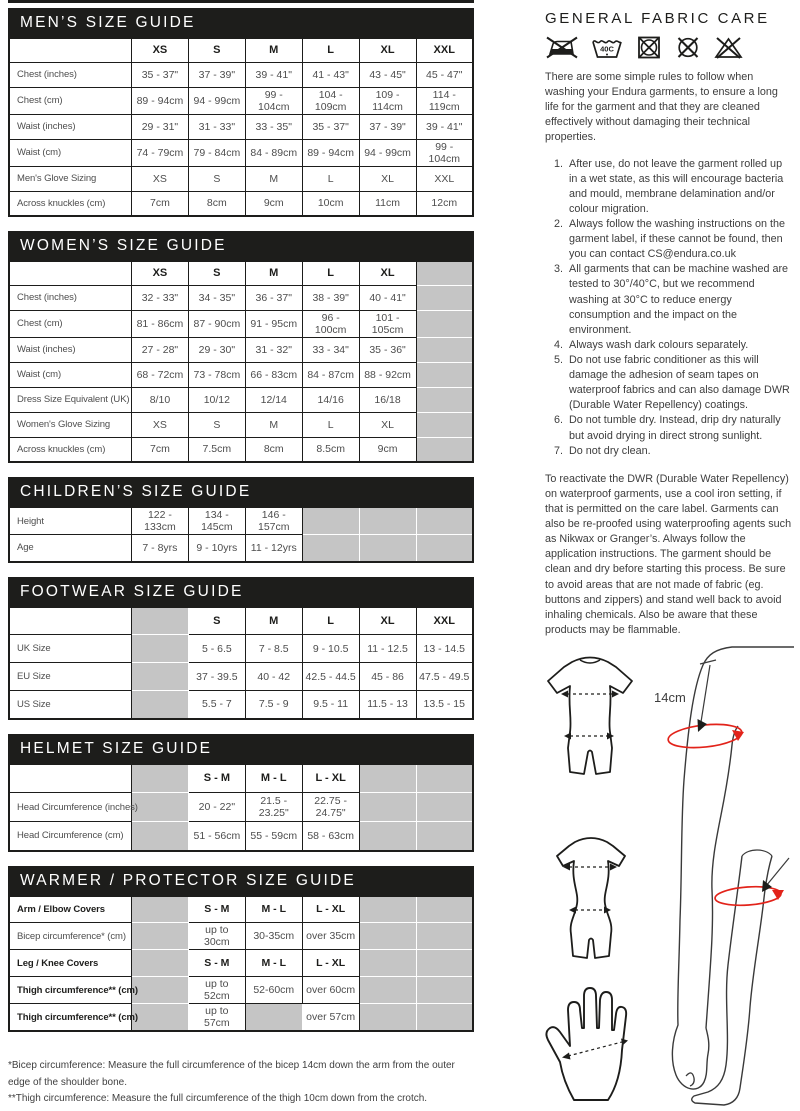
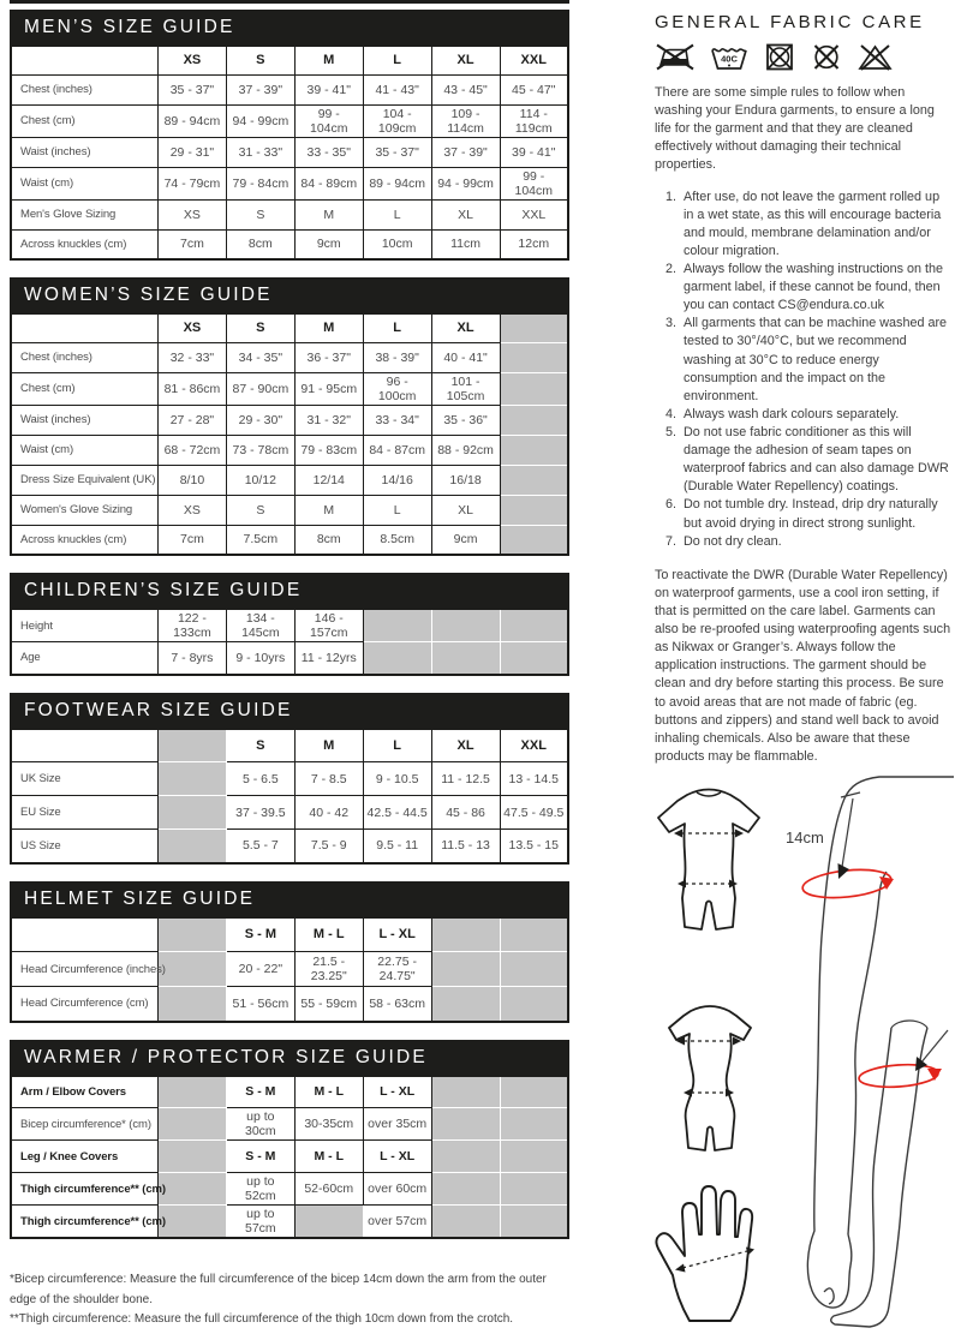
  MEN’S SIZE GUIDE
  	XS	S	M	L	XL	XXL
  Chest (inches)	35 - 37"	37 - 39"	39 - 41"	41 - 43"	43 - 45"	45 - 47"
  Chest (cm)	89 - 94cm	94 - 99cm	99 - 104cm	104 - 109cm	109 - 114cm	114 - 119cm
  Waist (inches)	29 - 31"	31 - 33"	33 - 35"	35 - 37"	37 - 39"	39 - 41"
  Waist (cm)	74 - 79cm	79 - 84cm	84 - 89cm	89 - 94cm	94 - 99cm	99 - 104cm
  Men's Glove Sizing	XS	S	M	L	XL	XXL
  Across knuckles (cm)	7cm	8cm	9cm	10cm	11cm	12cm
  WOMEN’S SIZE GUIDE
  	XS	S	M	L	XL
  Chest (inches)	32 - 33"	34 - 35"	36 - 37"	38 - 39"	40 - 41"
  Chest (cm)	81 - 86cm	87 - 90cm	91 - 95cm	96 - 100cm	101 - 105cm
  Waist (inches)	27 - 28"	29 - 30"	31 - 32"	33 - 34"	35 - 36"
- Waist (cm)	68 - 72cm	73 - 78cm	66 - 83cm	84 - 87cm	88 - 92cm
+ Waist (cm)	68 - 72cm	73 - 78cm	79 - 83cm	84 - 87cm	88 - 92cm
  Dress Size Equivalent (UK)	8/10	10/12	12/14	14/16	16/18
  Women's Glove Sizing	XS	S	M	L	XL
  Across knuckles (cm)	7cm	7.5cm	8cm	8.5cm	9cm
  CHILDREN’S SIZE GUIDE
  Height	122 - 133cm	134 - 145cm	146 - 157cm
  Age	7 - 8yrs	9 - 10yrs	11 - 12yrs
  FOOTWEAR SIZE GUIDE
  		S	M	L	XL	XXL
  UK Size		5 - 6.5	7 - 8.5	9 - 10.5	11 - 12.5	13 - 14.5
  EU Size		37 - 39.5	40 - 42	42.5 - 44.5	45 - 86	47.5 - 49.5
  US Size		5.5 - 7	7.5 - 9	9.5 - 11	11.5 - 13	13.5 - 15
  HELMET SIZE GUIDE
  		S - M	M - L	L - XL
  Head Circumference (inches)		20 - 22"	21.5 - 23.25"	22.75 - 24.75"
  Head Circumference (cm)		51 - 56cm	55 - 59cm	58 - 63cm
  WARMER / PROTECTOR SIZE GUIDE
  Arm / Elbow Covers		S - M	M - L	L - XL
  Bicep circumference* (cm)		up to 30cm	30-35cm	over 35cm
  Leg / Knee Covers		S - M	M - L	L - XL
  Thigh circumference** (cm)		up to 52cm	52-60cm	over 60cm
  Thigh circumference** (cm)		up to 57cm		over 57cm
  *Bicep circumference: Measure the full circumference of the bicep 14cm down the arm from the outer edge of the shoulder bone.
  **Thigh circumference: Measure the full circumference of the thigh 10cm down from the crotch.
  GENERAL FABRIC CARE
  40C
  There are some simple rules to follow when washing your Endura garments, to ensure a long life for the garment and that they are cleaned effectively without damaging their technical properties.
  After use, do not leave the garment rolled up in a wet state, as this will encourage bacteria and mould, membrane delamination and/or colour migration.
  Always follow the washing instructions on the garment label, if these cannot be found, then you can contact CS@endura.co.uk
  All garments that can be machine washed are tested to 30°/40°C, but we recommend washing at 30°C to reduce energy consumption and the impact on the environment.
  Always wash dark colours separately.
  Do not use fabric conditioner as this will damage the adhesion of seam tapes on waterproof fabrics and can also damage DWR (Durable Water Repellency) coatings.
  Do not tumble dry. Instead, drip dry naturally but avoid drying in direct strong sunlight.
  Do not dry clean.
  To reactivate the DWR (Durable Water Repellency) on waterproof garments, use a cool iron setting, if that is permitted on the care label. Garments can also be re-proofed using waterproofing agents such as Nikwax or Granger’s. Always follow the application instructions. The garment should be clean and dry before starting this process. Be sure to avoid areas that are not made of fabric (eg. buttons and zippers) and stand well back to avoid inhaling chemicals. Also be aware that these products may be flammable.
  14cm
